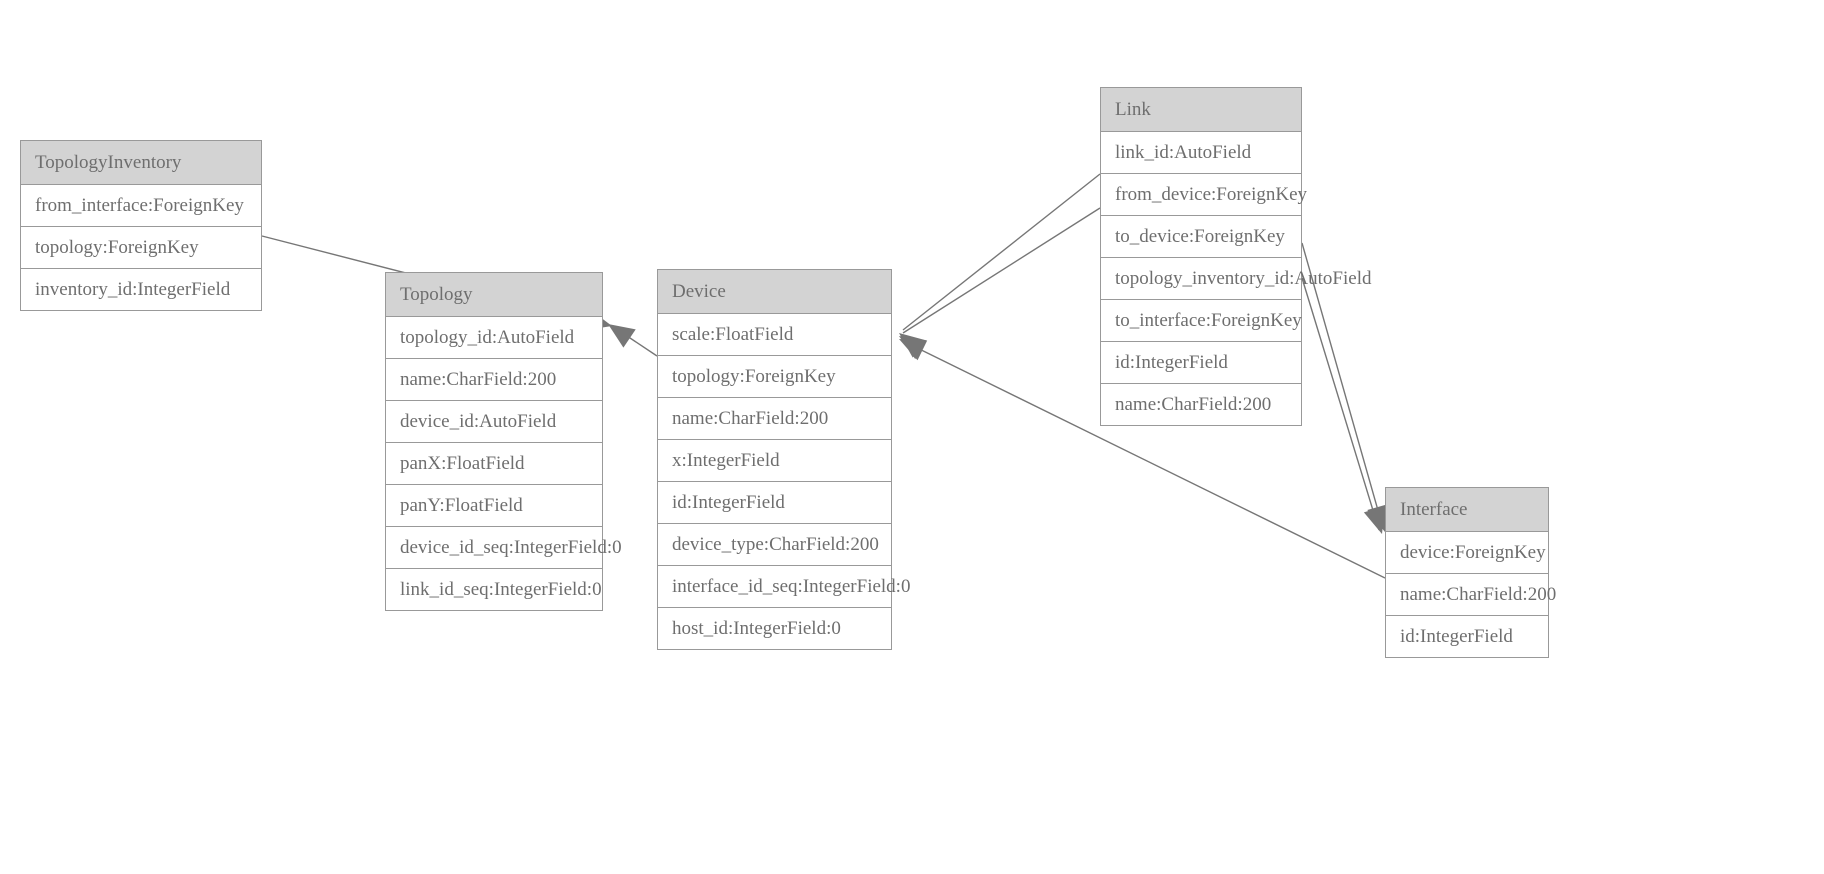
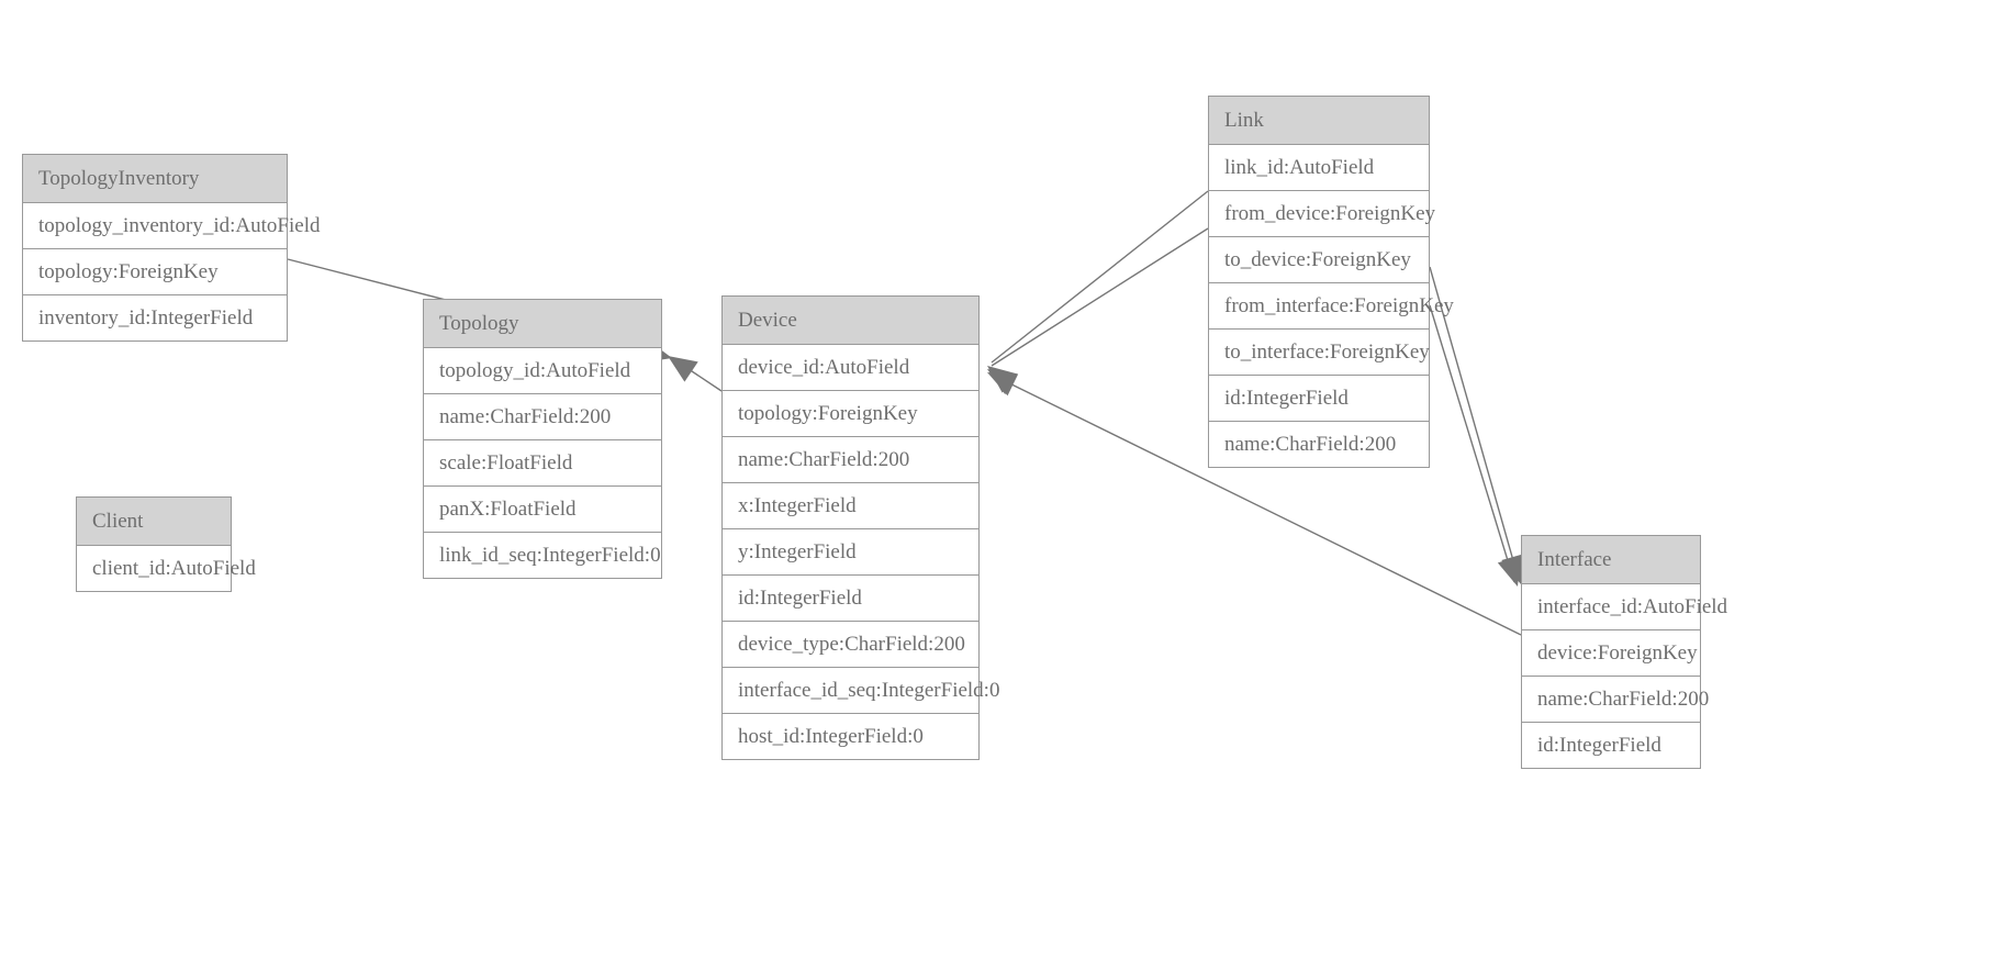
  TopologyInventory
- from_interface:ForeignKey
+ topology_inventory_id:AutoField
  topology:ForeignKey
  inventory_id:IntegerField
  Topology
  topology_id:AutoField
  name:CharField:200
- device_id:AutoField
+ scale:FloatField
  panX:FloatField
- panY:FloatField
- device_id_seq:IntegerField:0
  link_id_seq:IntegerField:0
  Device
- scale:FloatField
+ device_id:AutoField
  topology:ForeignKey
  name:CharField:200
  x:IntegerField
+ y:IntegerField
  id:IntegerField
  device_type:CharField:200
  interface_id_seq:IntegerField:0
  host_id:IntegerField:0
  Link
  link_id:AutoField
  from_device:ForeignKey
  to_device:ForeignKey
- topology_inventory_id:AutoField
+ from_interface:ForeignKey
  to_interface:ForeignKey
  id:IntegerField
  name:CharField:200
  Interface
+ interface_id:AutoField
  device:ForeignKey
  name:CharField:200
  id:IntegerField
+ Client
+ client_id:AutoField
